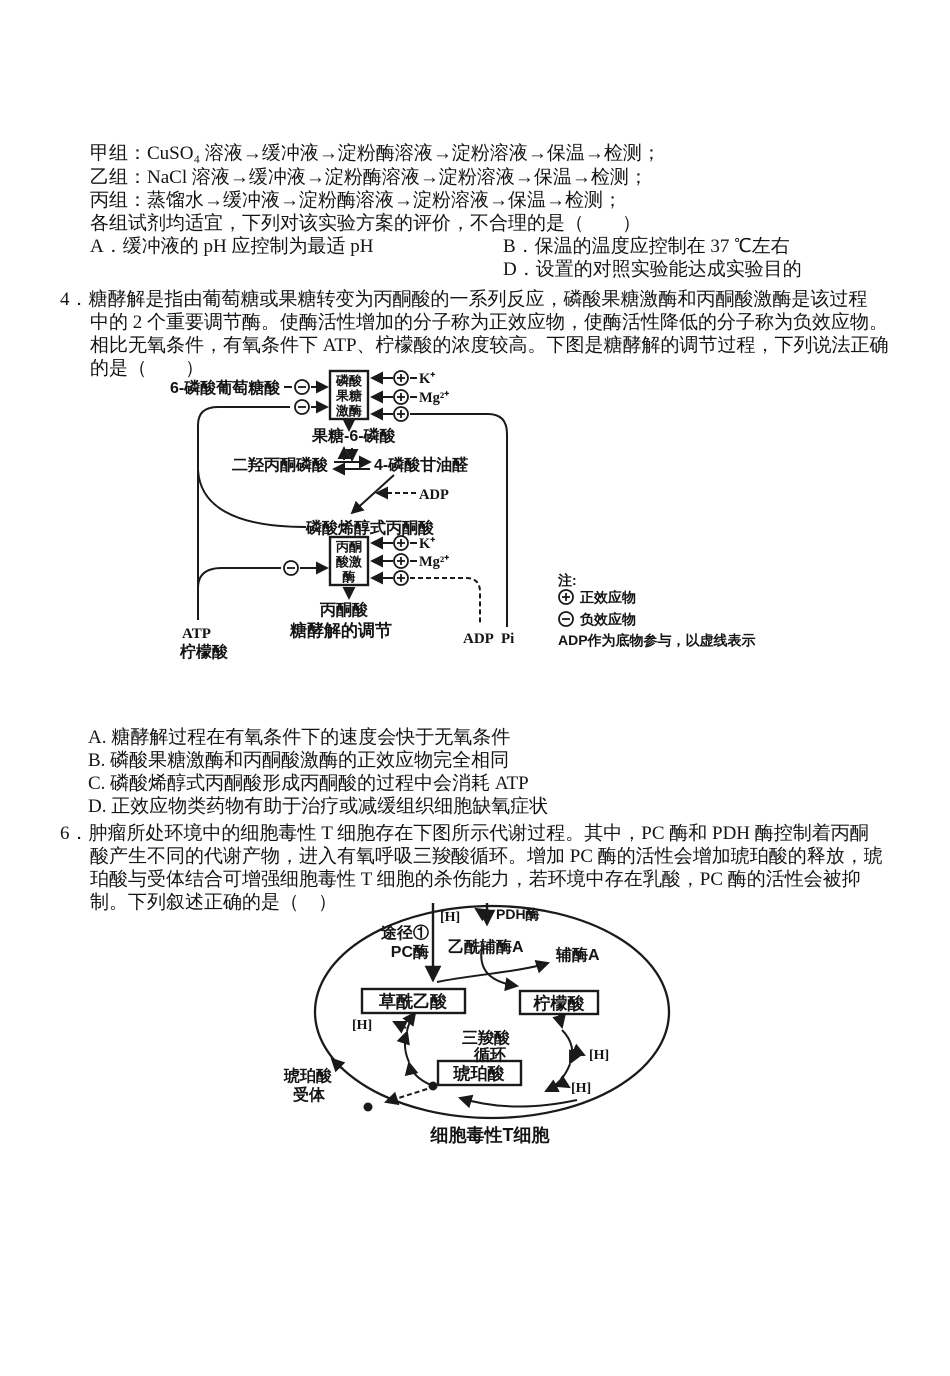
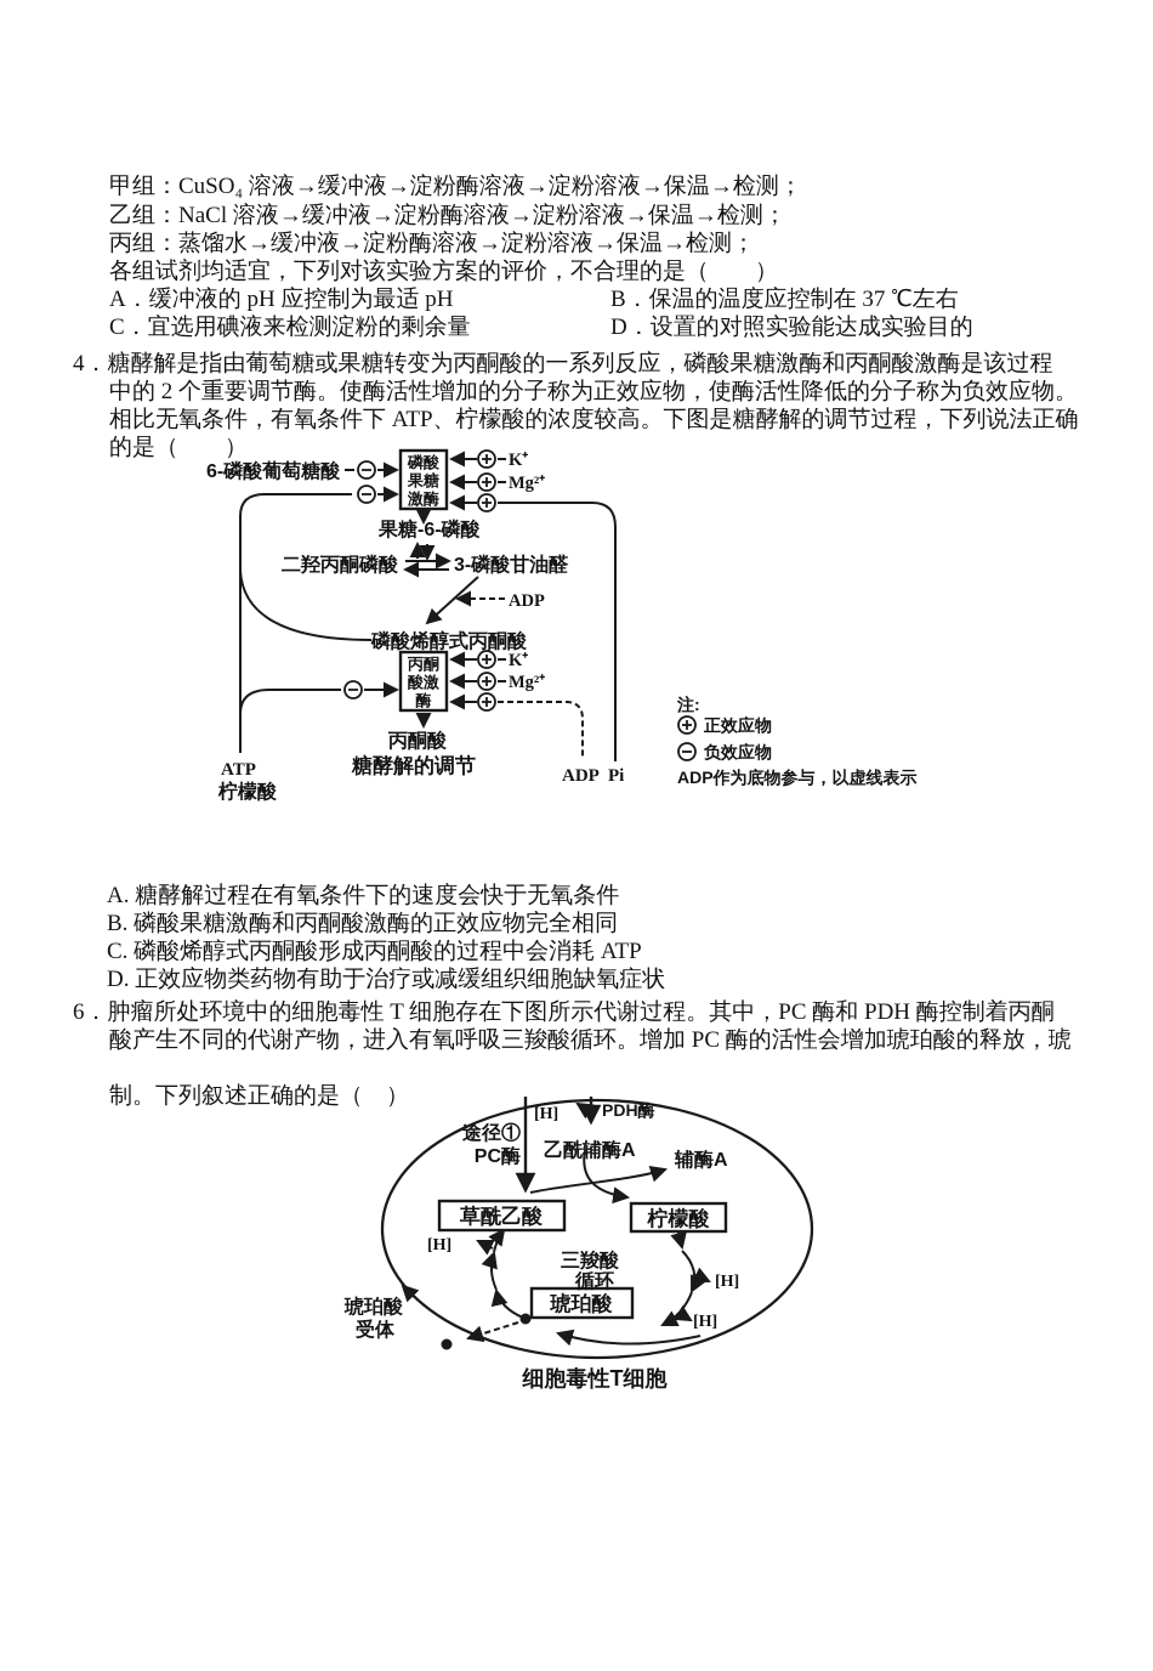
  甲组：CuSO₄ 溶液→缓冲液→淀粉酶溶液→淀粉溶液→保温→检测；
  乙组：NaCl 溶液→缓冲液→淀粉酶溶液→淀粉溶液→保温→检测；
  丙组：蒸馏水→缓冲液→淀粉酶溶液→淀粉溶液→保温→检测；
  各组试剂均适宜，下列对该实验方案的评价，不合理的是（ ）
  A．缓冲液的 pH 应控制为最适 pH
  B．保温的温度应控制在 37 ℃左右
+ C．宜选用碘液来检测淀粉的剩余量
  D．设置的对照实验能达成实验目的
  4．糖酵解是指由葡萄糖或果糖转变为丙酮酸的一系列反应，磷酸果糖激酶和丙酮酸激酶是该过程
  中的 2 个重要调节酶。使酶活性增加的分子称为正效应物，使酶活性降低的分子称为负效应物。
  相比无氧条件，有氧条件下 ATP、柠檬酸的浓度较高。下图是糖酵解的调节过程，下列说法正确
  的是（ ）
  磷酸
  果糖
  激酶
  丙酮
  酸激
  酶
  6-磷酸葡萄糖酸
  K⁺
  Mg²⁺
  果糖-6-磷酸
  二羟丙酮磷酸
- 4-磷酸甘油醛
+ 3-磷酸甘油醛
  ADP
  磷酸烯醇式丙酮酸
  K⁺
  Mg²⁺
  丙酮酸
  糖酵解的调节
  ATP
  柠檬酸
  ADP
  Pi
  注:
  正效应物
  负效应物
  ADP作为底物参与，以虚线表示
  A. 糖酵解过程在有氧条件下的速度会快于无氧条件
  B. 磷酸果糖激酶和丙酮酸激酶的正效应物完全相同
  C. 磷酸烯醇式丙酮酸形成丙酮酸的过程中会消耗 ATP
  D. 正效应物类药物有助于治疗或减缓组织细胞缺氧症状
  6．肿瘤所处环境中的细胞毒性 T 细胞存在下图所示代谢过程。其中，PC 酶和 PDH 酶控制着丙酮
  酸产生不同的代谢产物，进入有氧呼吸三羧酸循环。增加 PC 酶的活性会增加琥珀酸的释放，琥
- 珀酸与受体结合可增强细胞毒性 T 细胞的杀伤能力，若环境中存在乳酸，PC 酶的活性会被抑
  制。下列叙述正确的是（ ）
  草酰乙酸
  柠檬酸
  琥珀酸
  途径①
  PC酶
  [H]
  PDH酶
  乙酰辅酶A
  辅酶A
  [H]
  三羧酸
  循环
  [H]
  [H]
  琥珀酸
  受体
  细胞毒性T细胞
